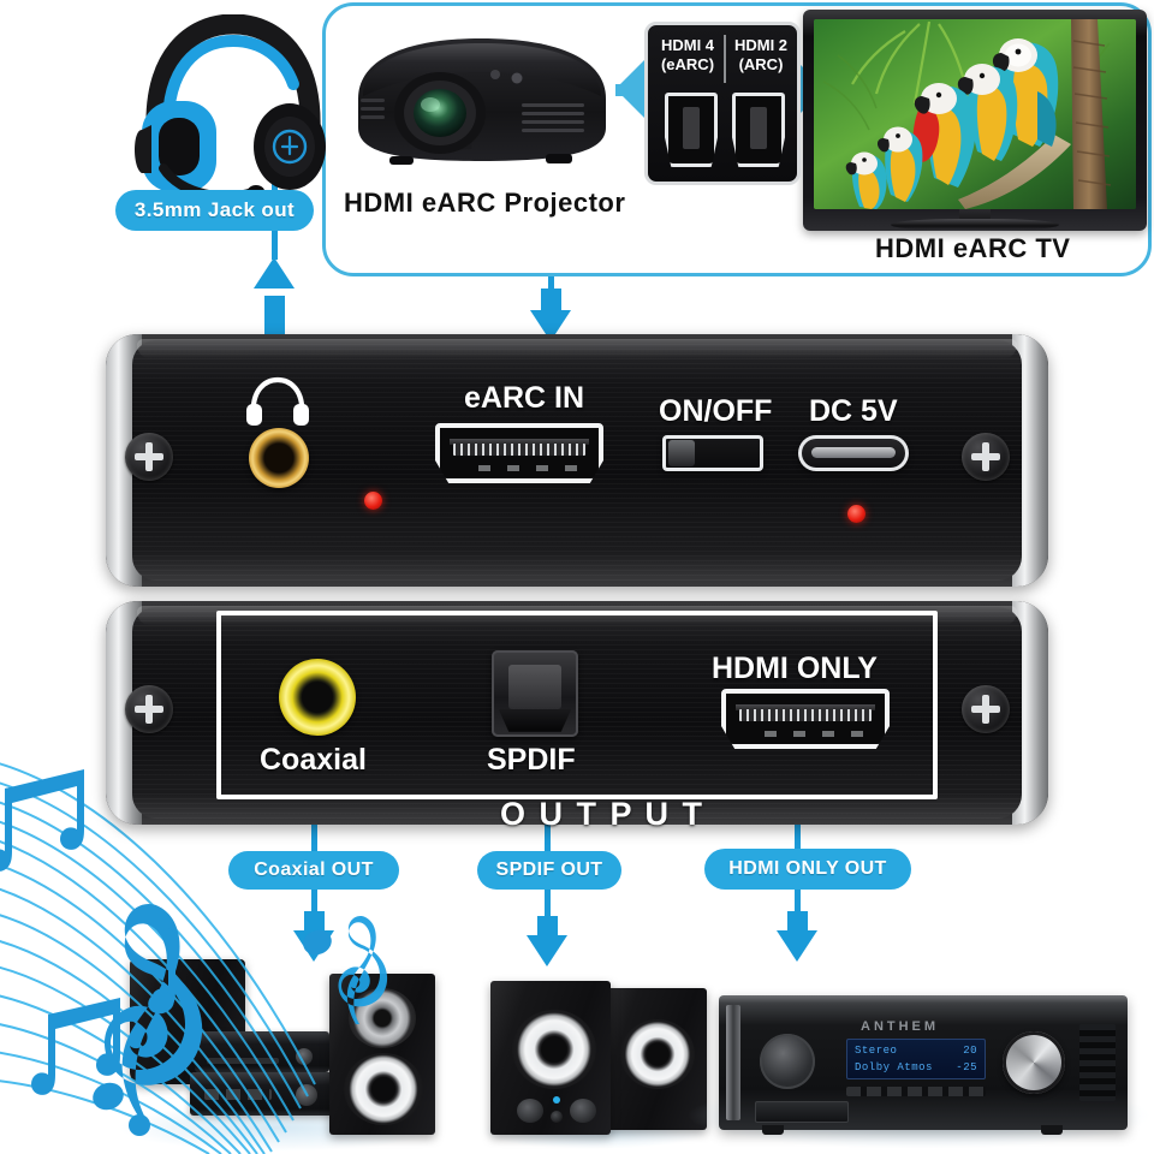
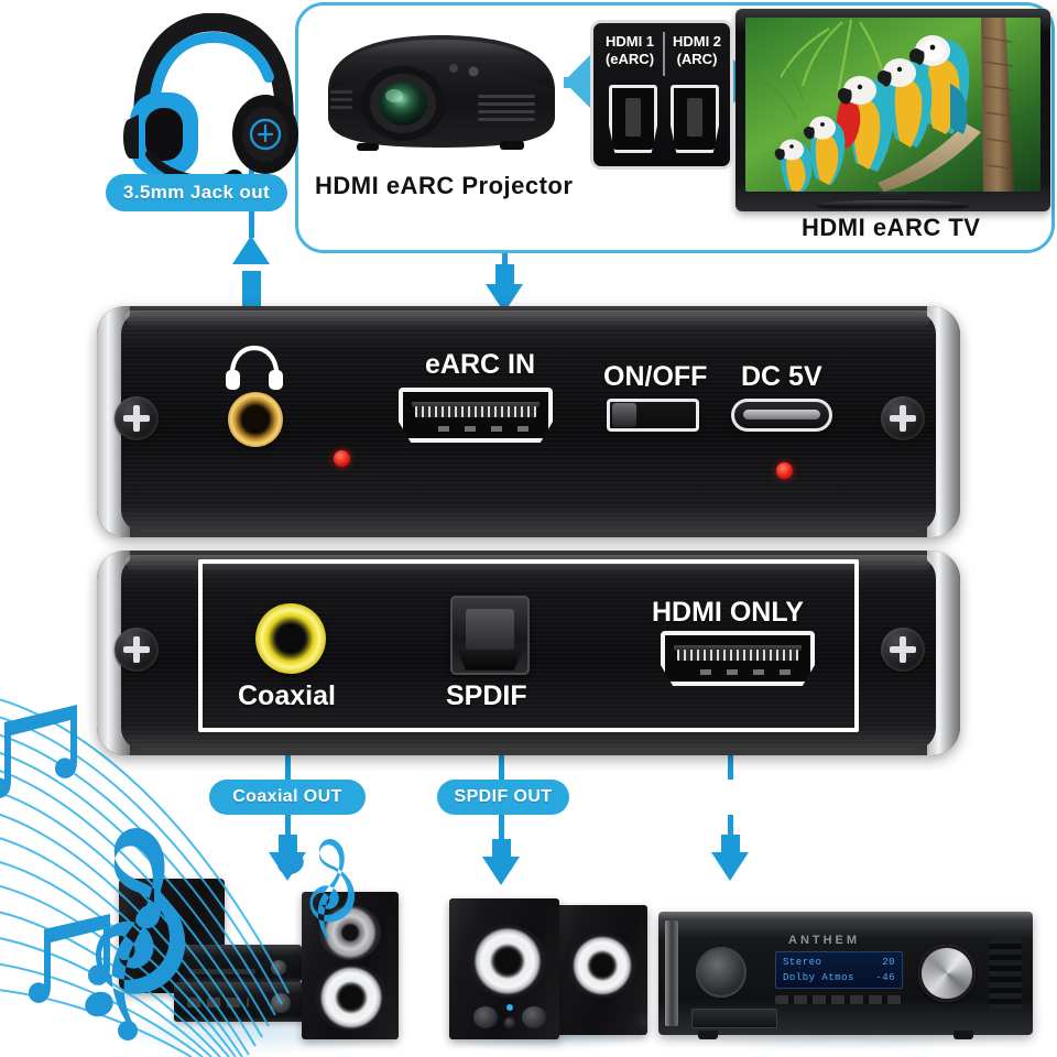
  3.5mm Jack out
  HDMI eARC Projector
- HDMI 4
+ HDMI 1
  (eARC)
  HDMI 2
  (ARC)
  HDMI eARC TV
  eARC IN
  ON/OFF
  DC 5V
  Coaxial
  SPDIF
  HDMI ONLY
- O U T P U T
  Coaxial OUT
  SPDIF OUT
- HDMI ONLY OUT
  ANTHEM
  Stereo
  20
  Dolby Atmos
- -25
+ -46
